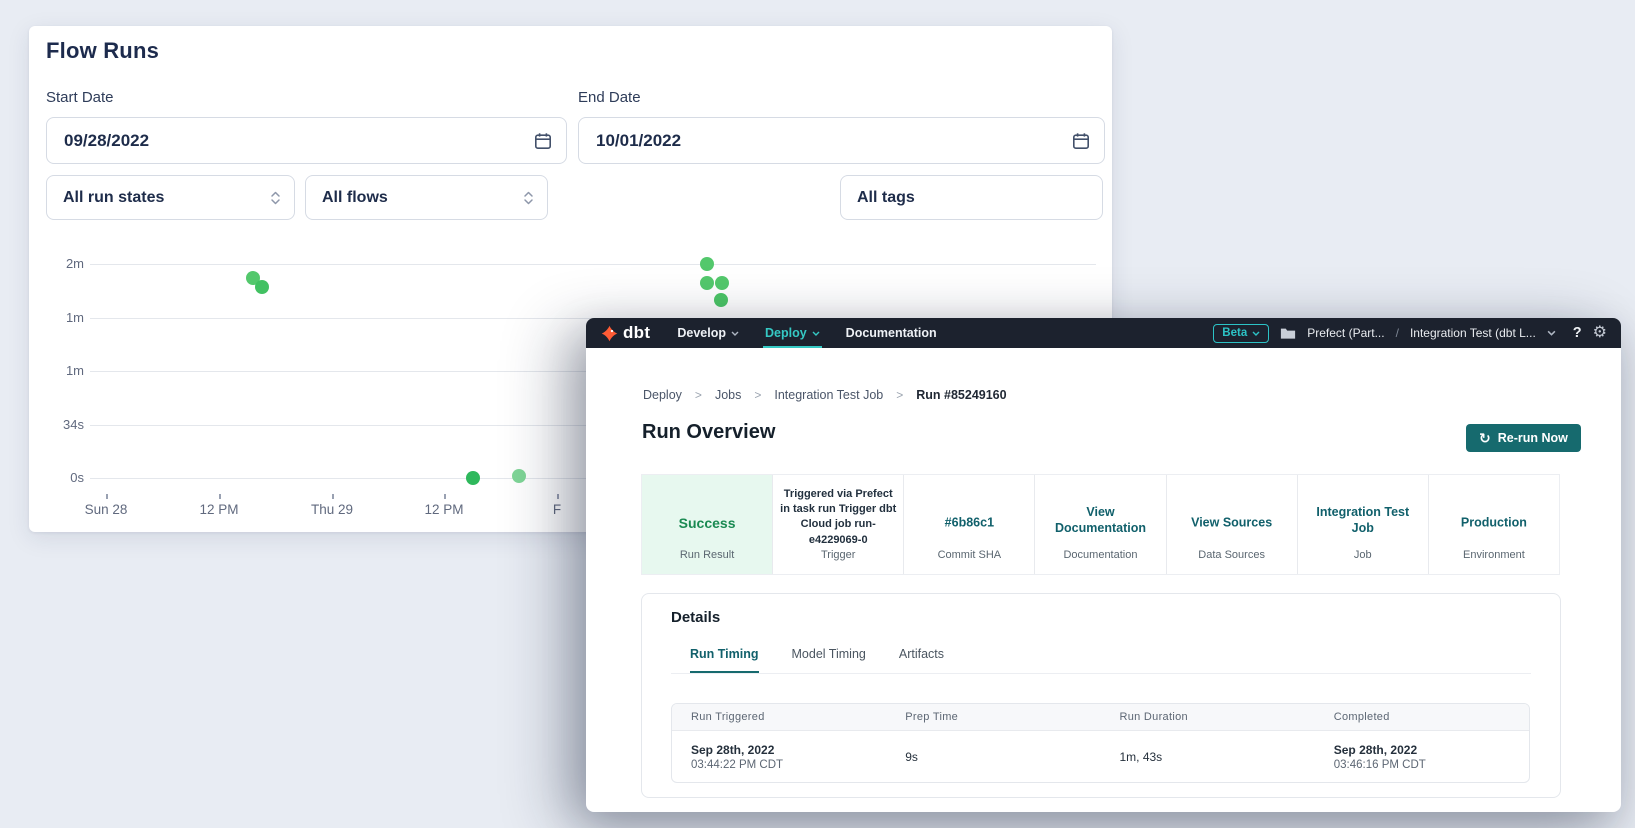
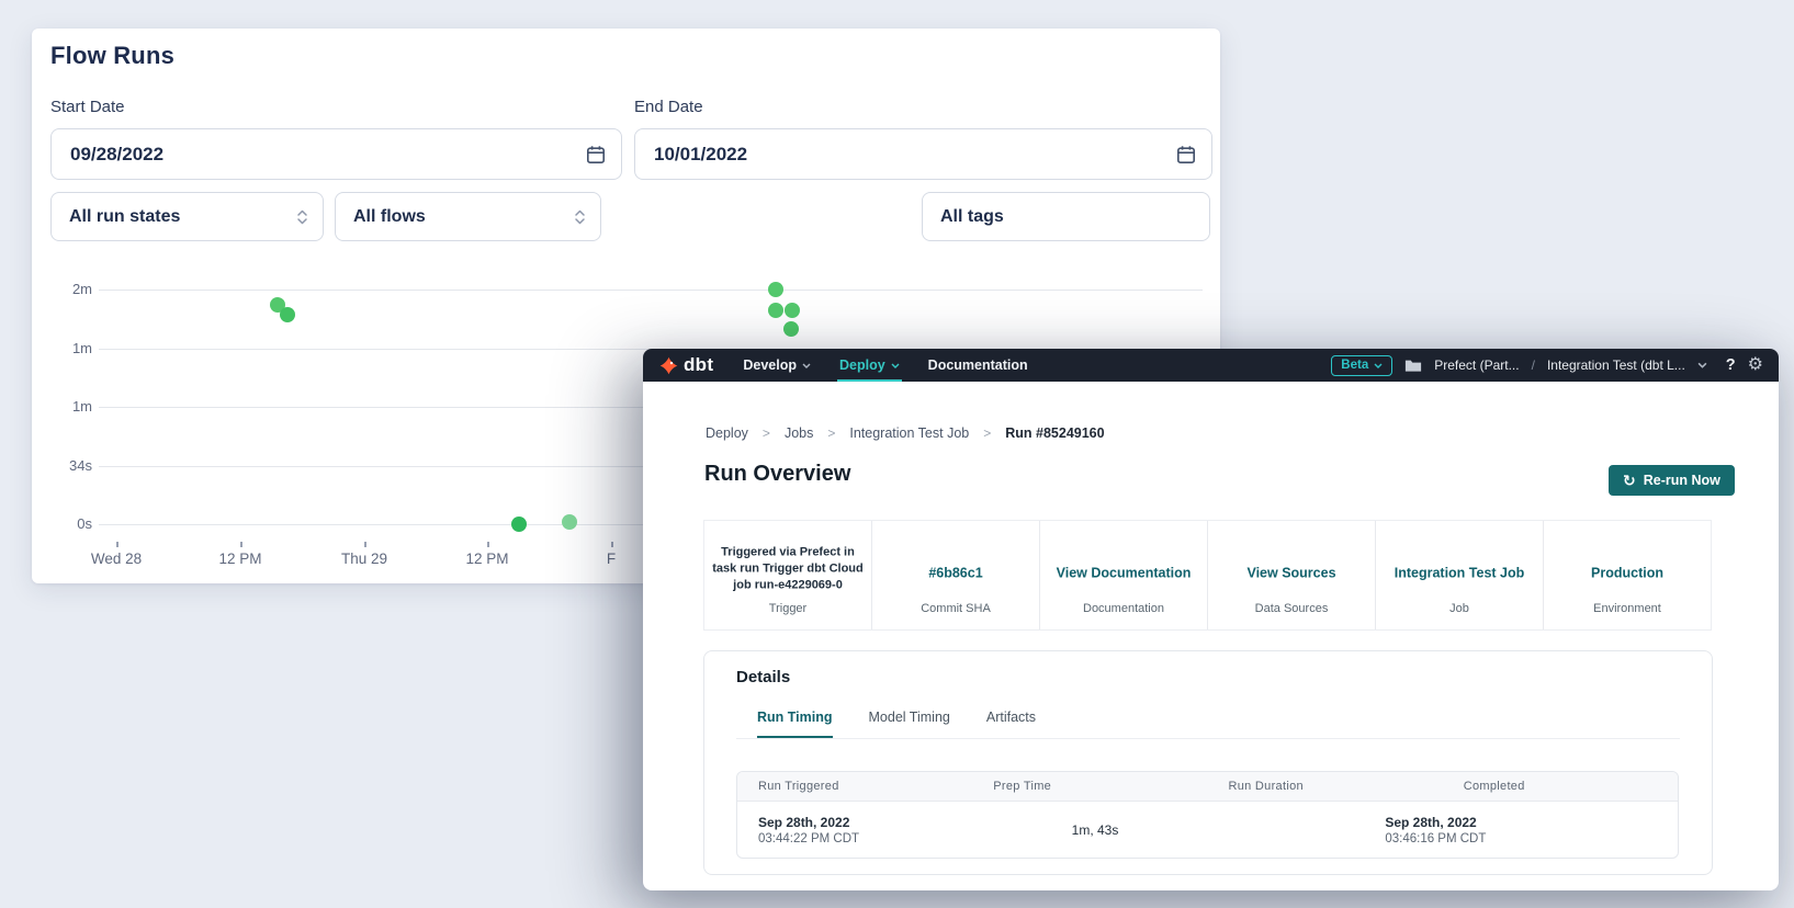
  Flow Runs
  Start Date
  End Date
  09/28/2022
  10/01/2022
  All run states
  All flows
  All tags
  2m
  1m
  1m
  34s
  0s
- Sun 28
+ Wed 28
  12 PM
  Thu 29
  12 PM
  F
  dbt
  Develop
  Deploy
  Documentation
  Beta
  Prefect (Part...
  /
  Integration Test (dbt L...
  ?
  ⚙
  Deploy
  >
  Jobs
  >
  Integration Test Job
  >
  Run #85249160
  Run Overview
  ↻
  Re-run Now
- Success
- Run Result
  Triggered via Prefect in task run Trigger dbt Cloud job run-e4229069-0
  Trigger
  #6b86c1
  Commit SHA
  View Documentation
  Documentation
  View Sources
  Data Sources
  Integration Test Job
  Job
  Production
  Environment
  Details
  Run Timing
  Model Timing
  Artifacts
  Run Triggered
  Prep Time
  Run Duration
  Completed
  Sep 28th, 2022
  03:44:22 PM CDT
- 9s
  1m, 43s
  Sep 28th, 2022
  03:46:16 PM CDT
